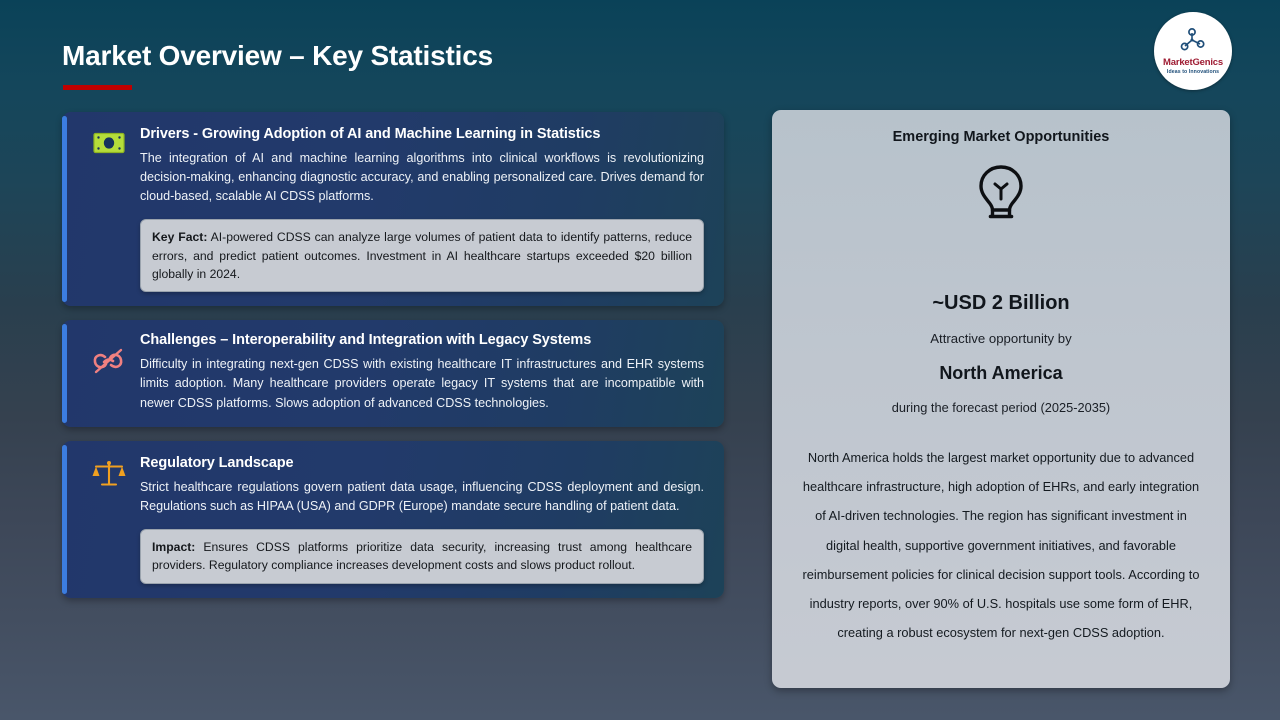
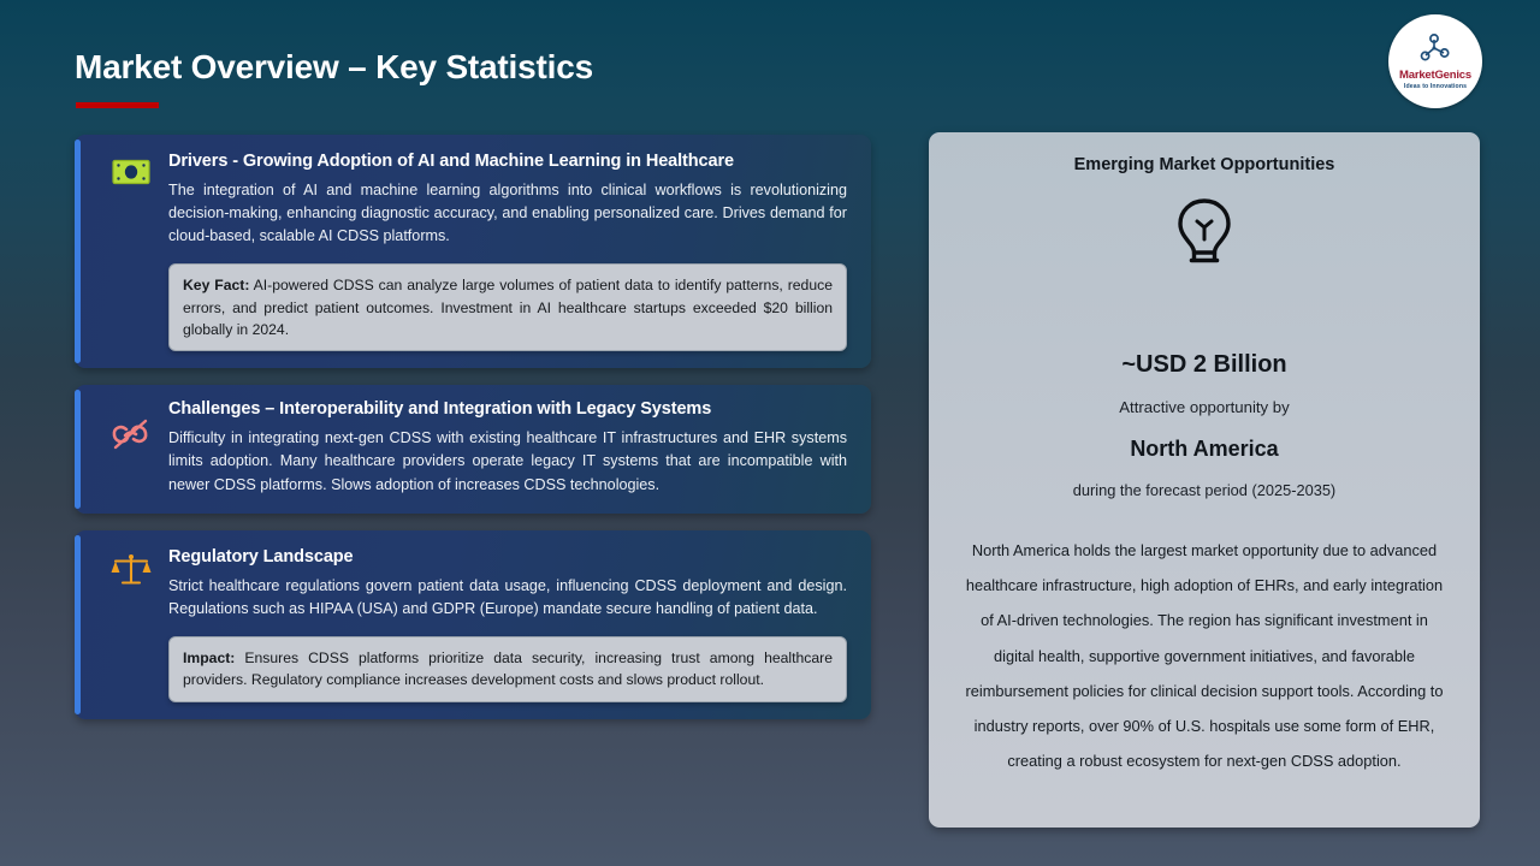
  Market Overview – Key Statistics
  MarketGenics
- Drivers - Growing Adoption of AI and Machine Learning in Statistics
+ Drivers - Growing Adoption of AI and Machine Learning in Healthcare
  The integration of AI and machine learning algorithms into clinical workflows is revolutionizing decision-making, enhancing diagnostic accuracy, and enabling personalized care. Drives demand for cloud-based, scalable AI CDSS platforms.
  Key Fact: AI-powered CDSS can analyze large volumes of patient data to identify patterns, reduce errors, and predict patient outcomes. Investment in AI healthcare startups exceeded $20 billion globally in 2024.
  Challenges – Interoperability and Integration with Legacy Systems
- Difficulty in integrating next-gen CDSS with existing healthcare IT infrastructures and EHR systems limits adoption. Many healthcare providers operate legacy IT systems that are incompatible with newer CDSS platforms. Slows adoption of advanced CDSS technologies.
+ Difficulty in integrating next-gen CDSS with existing healthcare IT infrastructures and EHR systems limits adoption. Many healthcare providers operate legacy IT systems that are incompatible with newer CDSS platforms. Slows adoption of increases CDSS technologies.
  Regulatory Landscape
  Strict healthcare regulations govern patient data usage, influencing CDSS deployment and design. Regulations such as HIPAA (USA) and GDPR (Europe) mandate secure handling of patient data.
  Impact: Ensures CDSS platforms prioritize data security, increasing trust among healthcare providers. Regulatory compliance increases development costs and slows product rollout.
  Emerging Market Opportunities
  ~USD 2 Billion
  Attractive opportunity by
  North America
  during the forecast period (2025-2035)
  North America holds the largest market opportunity due to advanced healthcare infrastructure, high adoption of EHRs, and early integration of AI-driven technologies. The region has significant investment in digital health, supportive government initiatives, and favorable reimbursement policies for clinical decision support tools. According to industry reports, over 90% of U.S. hospitals use some form of EHR, creating a robust ecosystem for next-gen CDSS adoption.
